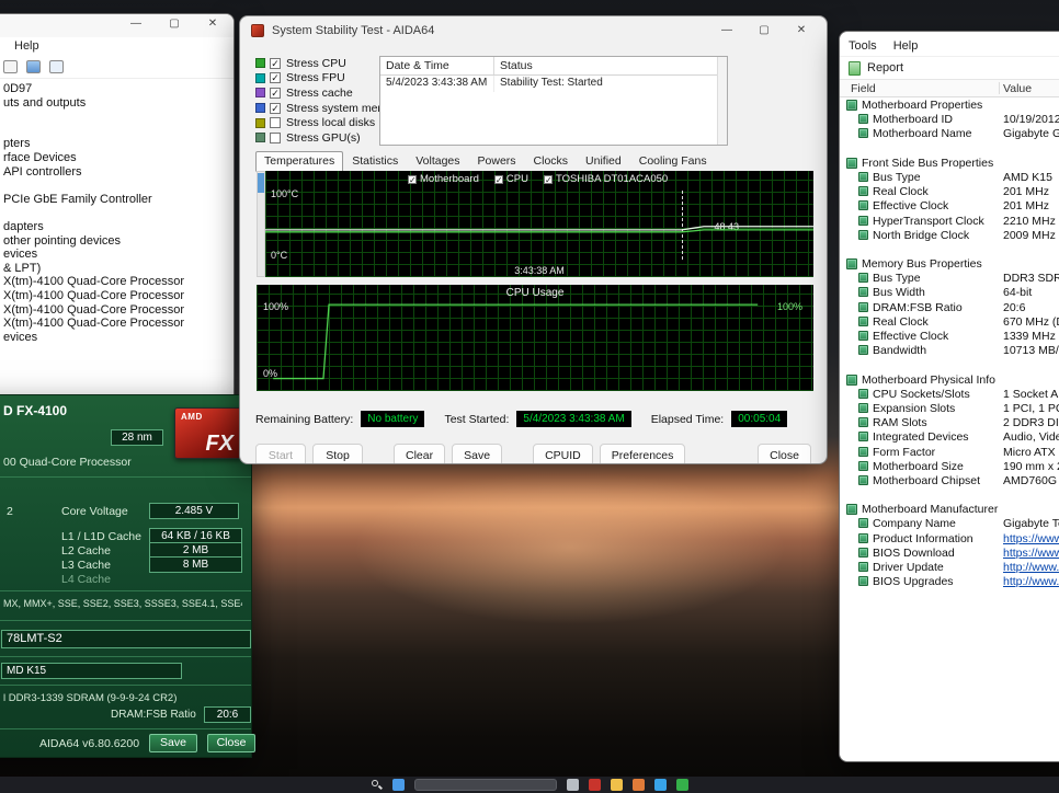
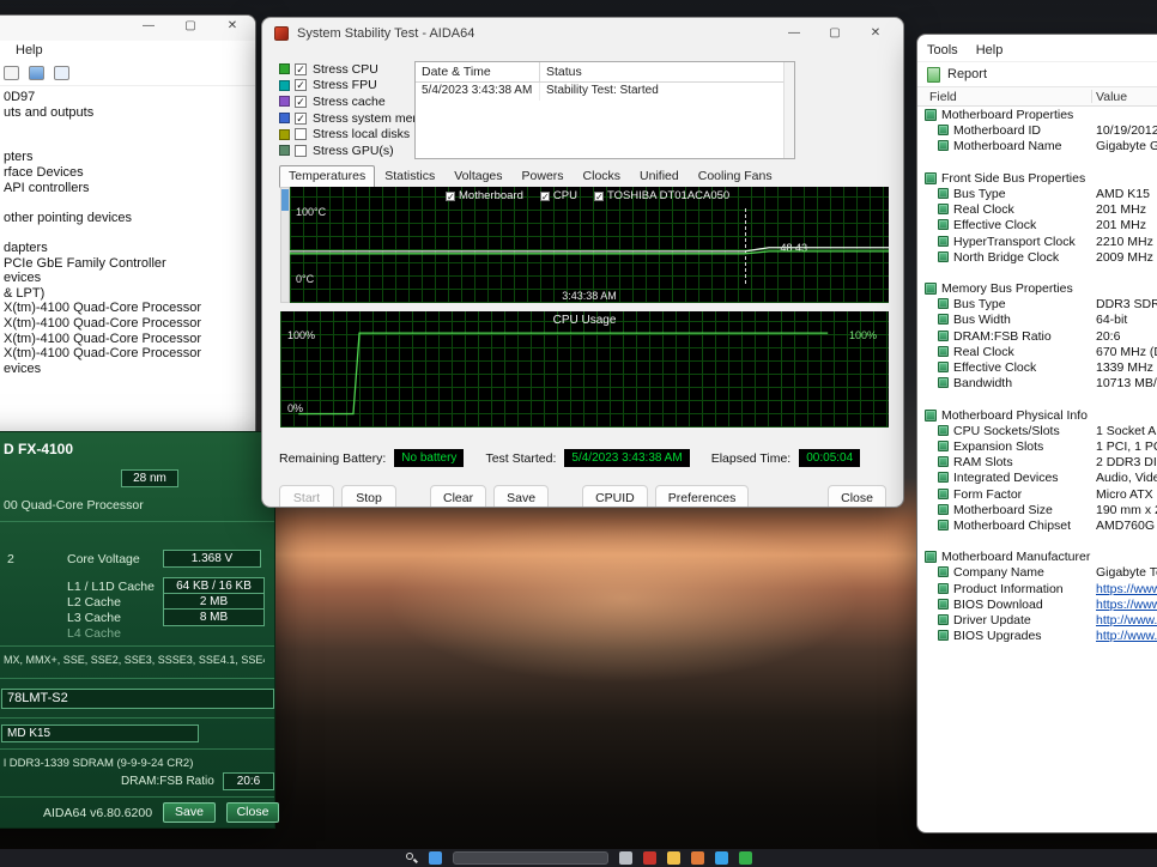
  —
  ▢
  ✕
  Help
  0D97
  uts and outputs
  pters
  rface Devices
  API controllers
- PCIe GbE Family Controller
+ other pointing devices
  dapters
- other pointing devices
+ PCIe GbE Family Controller
  evices
  & LPT)
  X(tm)-4100 Quad-Core Processor
  X(tm)-4100 Quad-Core Processor
  X(tm)-4100 Quad-Core Processor
  X(tm)-4100 Quad-Core Processor
  evices
  D FX-4100
- AMD
- FX
  28 nm
  00 Quad-Core Processor
  2
  Core Voltage
- 2.485 V
+ 1.368 V
  L1 / L1D Cache
  64 KB / 16 KB
  L2 Cache
  2 MB
  L3 Cache
  8 MB
  L4 Cache
  MX, MMX+, SSE, SSE2, SSE3, SSSE3, SSE4.1, SSE
  78LMT-S2
  MD K15
  l DDR3-1339 SDRAM (9-9-9-24 CR2)
  DRAM:FSB Ratio
  20:6
  AIDA64 v6.80.6200
  Save
  Close
  System Stability Test - AIDA64
  —
  ▢
  ✕
  ✓
  Stress CPU
  ✓
  Stress FPU
  ✓
  Stress cache
  ✓
  Stress system me
  Stress local disks
  Stress GPU(s)
  Date & Time
  Status
  5/4/2023 3:43:38 AM
  Stability Test: Started
  Temperatures
  Statistics
  Voltages
  Powers
  Clocks
  Unified
  Cooling Fans
  ✓
  Motherboard
  ✓
  CPU
  ✓
  TOSHIBA DT01ACA050
  100°C
  0°C
  3:43:38 AM
  CPU Usage
  100%
  0%
  100%
  Remaining Battery:
  No battery
  Test Started:
  5/4/2023 3:43:38 AM
  Elapsed Time:
  00:05:04
  Start
  Stop
  Clear
  Save
  CPUID
  Preferences
  Close
  Tools
  Help
  Report
  Field
  Value
  Motherboard Properties
  Motherboard ID
  10/19/2012
  Motherboard Name
  Front Side Bus Properties
  Bus Type
  AMD K15
  Real Clock
  201 MHz
  Effective Clock
  201 MHz
  HyperTransport Clock
  2210 MHz
  North Bridge Clock
  2009 MHz
  Memory Bus Properties
  Bus Type
  DDR3 SDR
  Bus Width
  64-bit
  DRAM:FSB Ratio
  20:6
  Real Clock
  Effective Clock
  1339 MHz
  Bandwidth
  10713 MB/
  Motherboard Physical Info
  CPU Sockets/Slots
  1 Socket A
  Expansion Slots
  RAM Slots
  2 DDR3 DI
  Integrated Devices
  Form Factor
  Micro ATX
  Motherboard Size
  Motherboard Chipset
  AMD760G
  Motherboard Manufacturer
  Company Name
  Product Information
  https://www
  BIOS Download
  https://www
  Driver Update
  http://www.
  BIOS Upgrades
  http://www.
